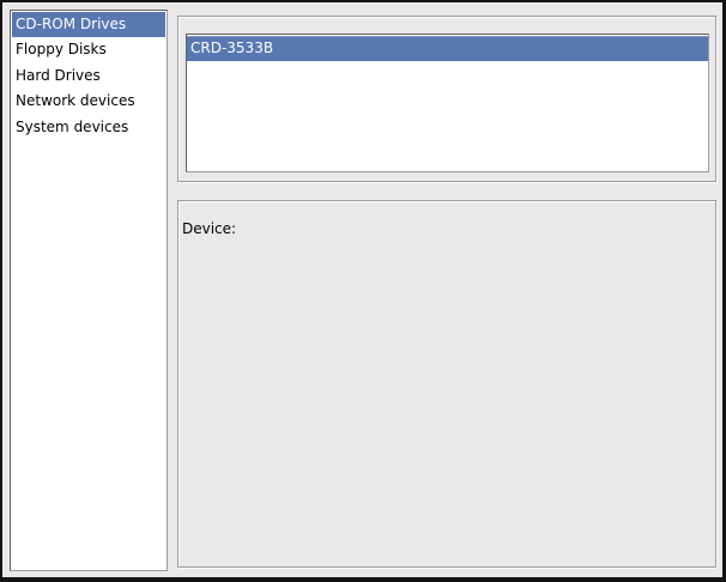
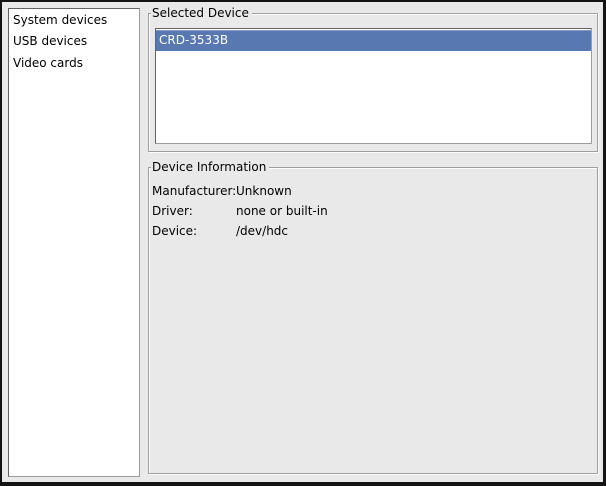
- CD-ROM Drives
- Floppy Disks
- Hard Drives
- Network devices
  System devices
+ USB devices
+ Video cards
+ Selected Device
  CRD-3533B
+ Device Information
+ Manufacturer:
+ Unknown
+ Driver:
+ none or built-in
  Device:
+ /dev/hdc
